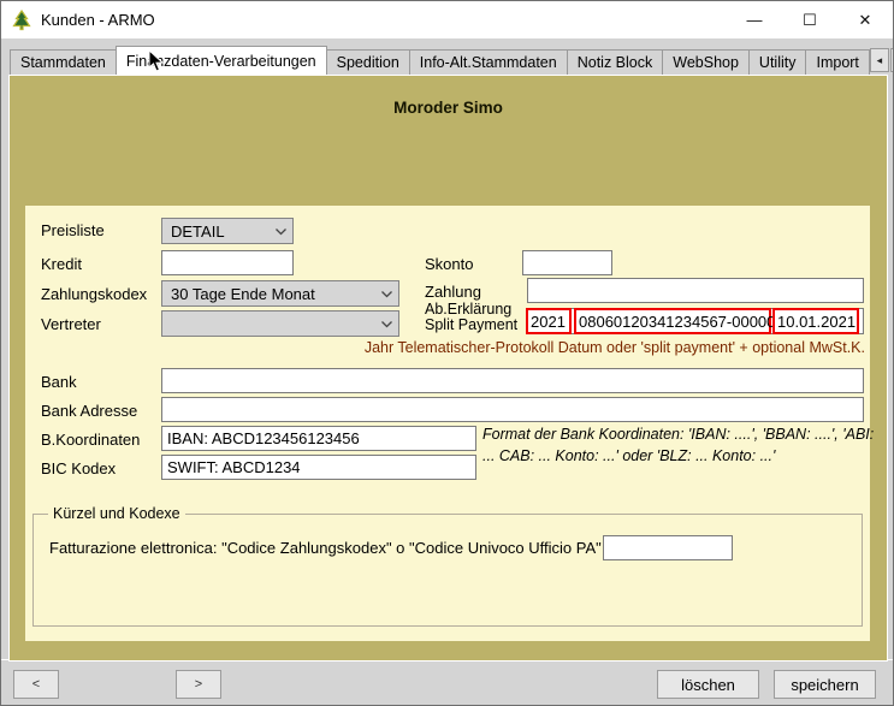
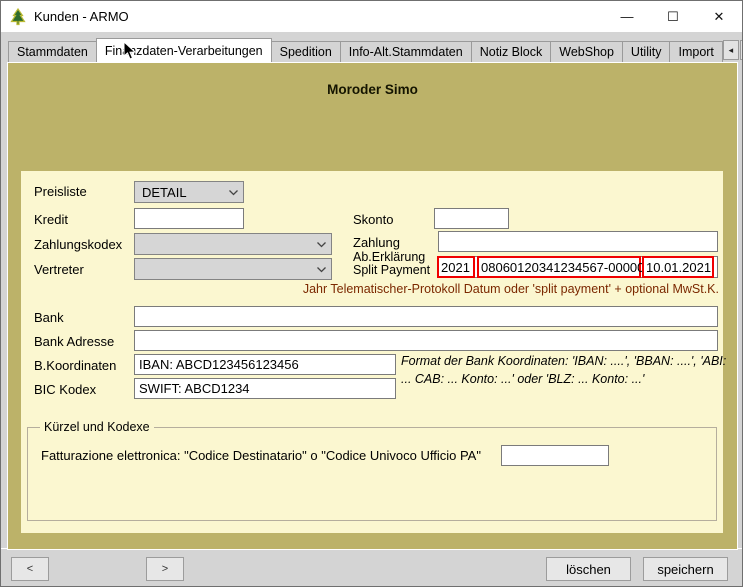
  Kunden - ARMO
  —
  ☐
  ✕
  Stammdaten
  Finzdaten-Verarbeitungen
  Spedition
  Info-Alt.Stammdaten
  Notiz Block
  WebShop
  Utility
  Import
  ◂
  Moroder Simo
  Preisliste
  DETAIL
  Kredit
  Zahlungskodex
- 30 Tage Ende Monat
  Vertreter
  Skonto
  Zahlung
  Ab.Erklärung
  Split Payment
  2021
  08060120341234567-00000
  10.01.2021
  Jahr Telematischer-Protokoll Datum oder 'split payment' + optional MwSt.K.
  Bank
  Bank Adresse
  B.Koordinaten
  IBAN: ABCD123456123456
  BIC Kodex
  SWIFT: ABCD1234
  Format der Bank Koordinaten: 'IBAN: ....', 'BBAN: ....', 'ABI: ... CAB: ... Konto: ...' oder 'BLZ: ... Konto: ...'
  Kürzel und Kodexe
- Fatturazione elettronica: "Codice Zahlungskodex" o "Codice Univoco Ufficio PA"
+ Fatturazione elettronica: "Codice Destinatario" o "Codice Univoco Ufficio PA"
  <
  >
  löschen
  speichern
